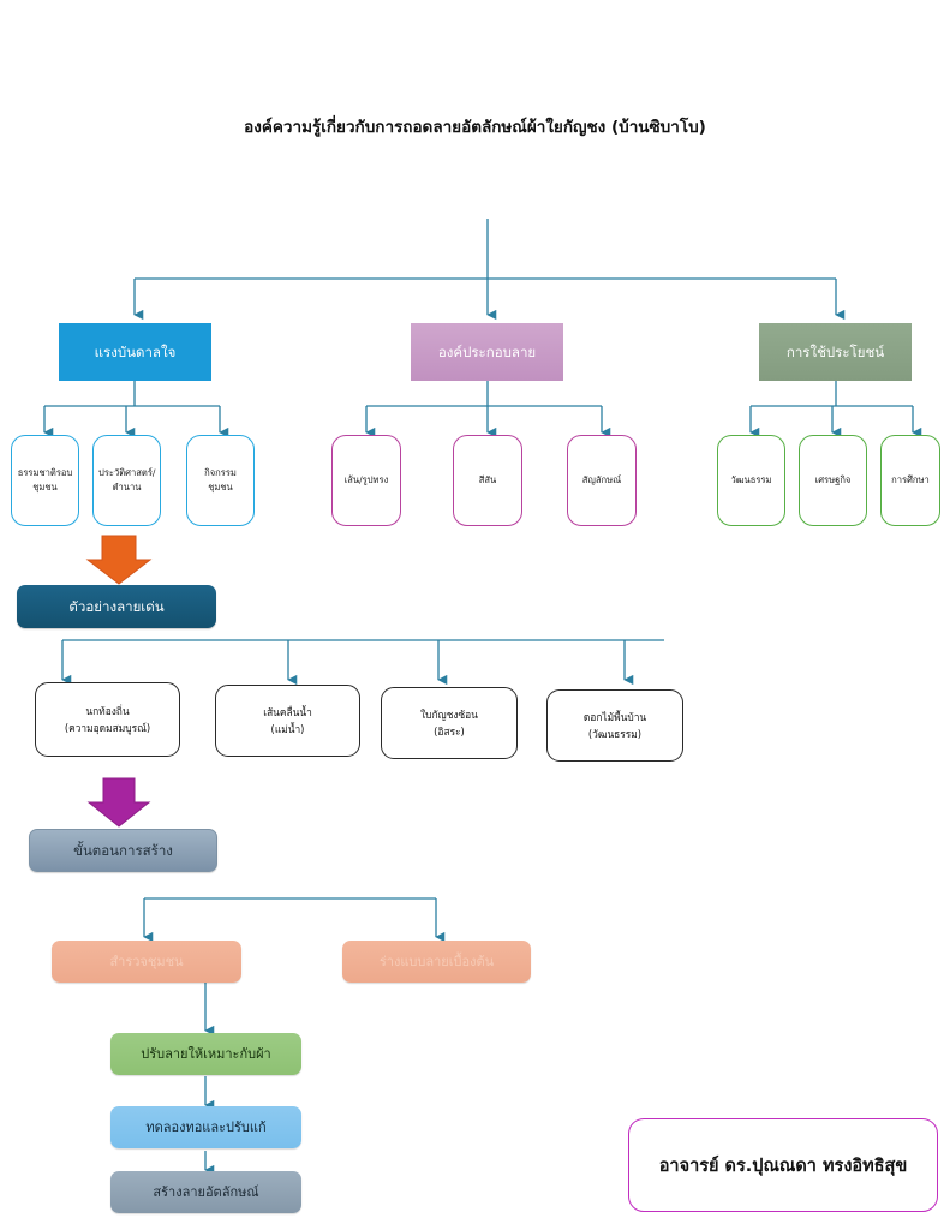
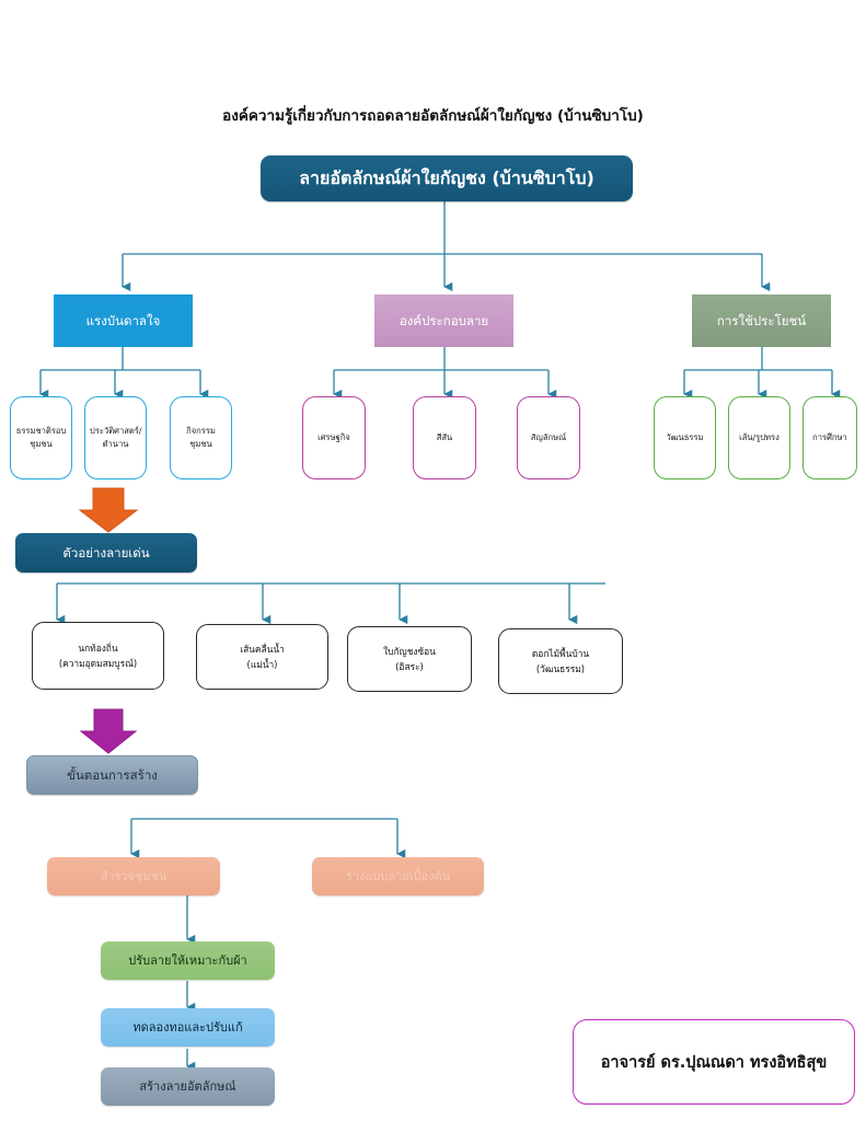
  องค์ความรู้เกี่ยวกับการถอดลายอัตลักษณ์ผ้าใยกัญชง (บ้านซิบาโบ)
+ ลายอัตลักษณ์ผ้าใยกัญชง (บ้านซิบาโบ)
  แรงบันดาลใจ
  องค์ประกอบลาย
  การใช้ประโยชน์
  ธรรมชาติรอบชุมชน
  ประวัติศาสตร์/ตำนาน
  กิจกรรมชุมชน
- เส้น/รูปทรง
+ เศรษฐกิจ
  สีสัน
  สัญลักษณ์
  วัฒนธรรม
- เศรษฐกิจ
+ เส้น/รูปทรง
  การศึกษา
  ตัวอย่างลายเด่น
  นกท้องถิ่น
  (ความอุดมสมบูรณ์)
  เส้นคลื่นน้ำ
  (แม่น้ำ)
  ใบกัญชงซ้อน
  (อิสระ)
  ดอกไม้พื้นบ้าน
  (วัฒนธรรม)
  ขั้นตอนการสร้าง
  สำรวจชุมชน
  ร่างแบบลายเบื้องต้น
  ปรับลายให้เหมาะกับผ้า
  ทดลองทอและปรับแก้
  สร้างลายอัตลักษณ์
  อาจารย์ ดร.ปุณณดา ทรงอิทธิสุข
